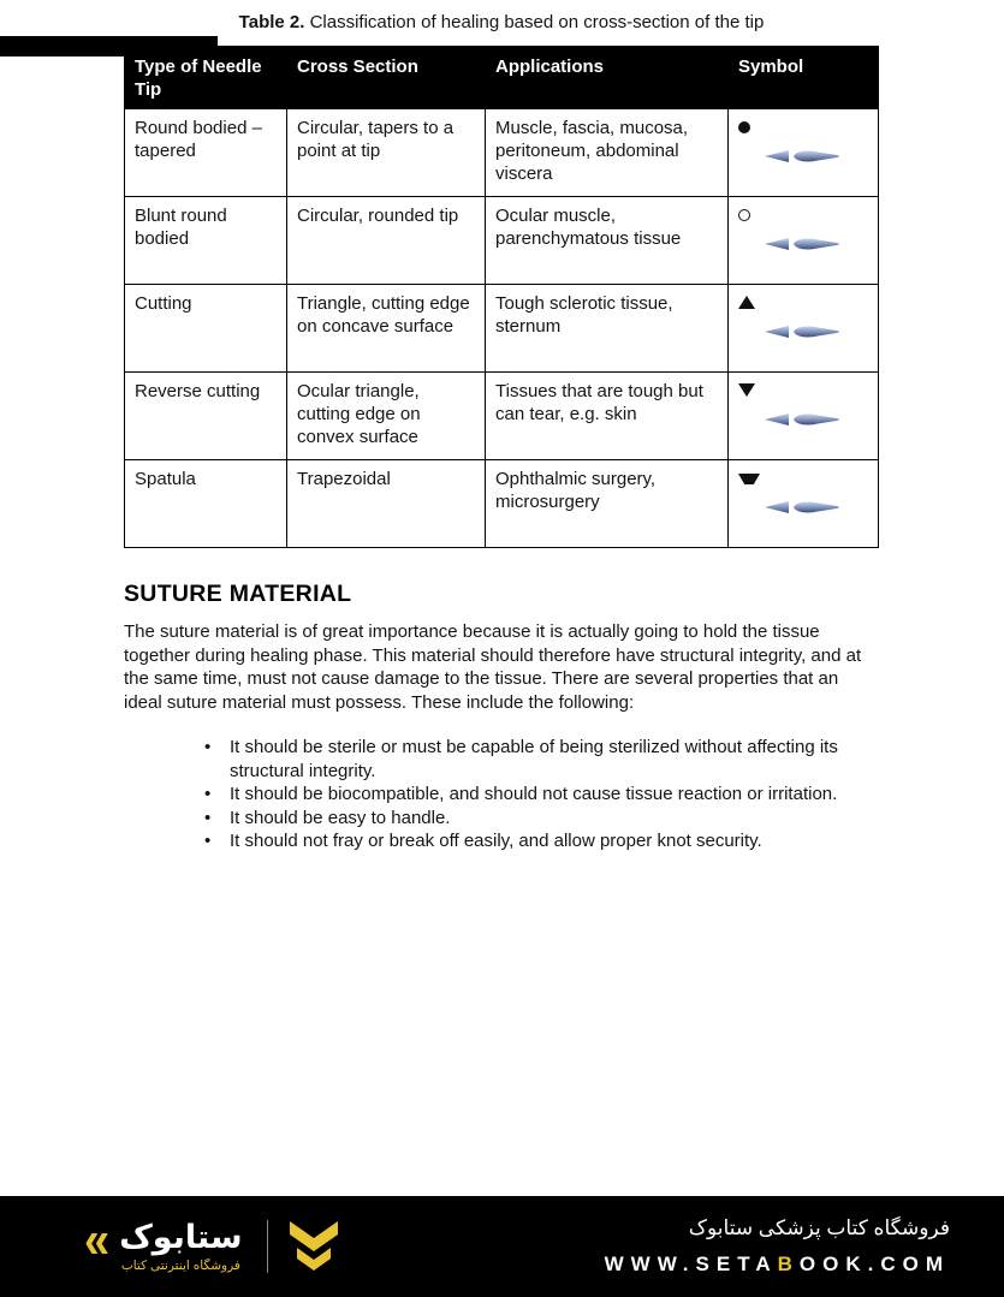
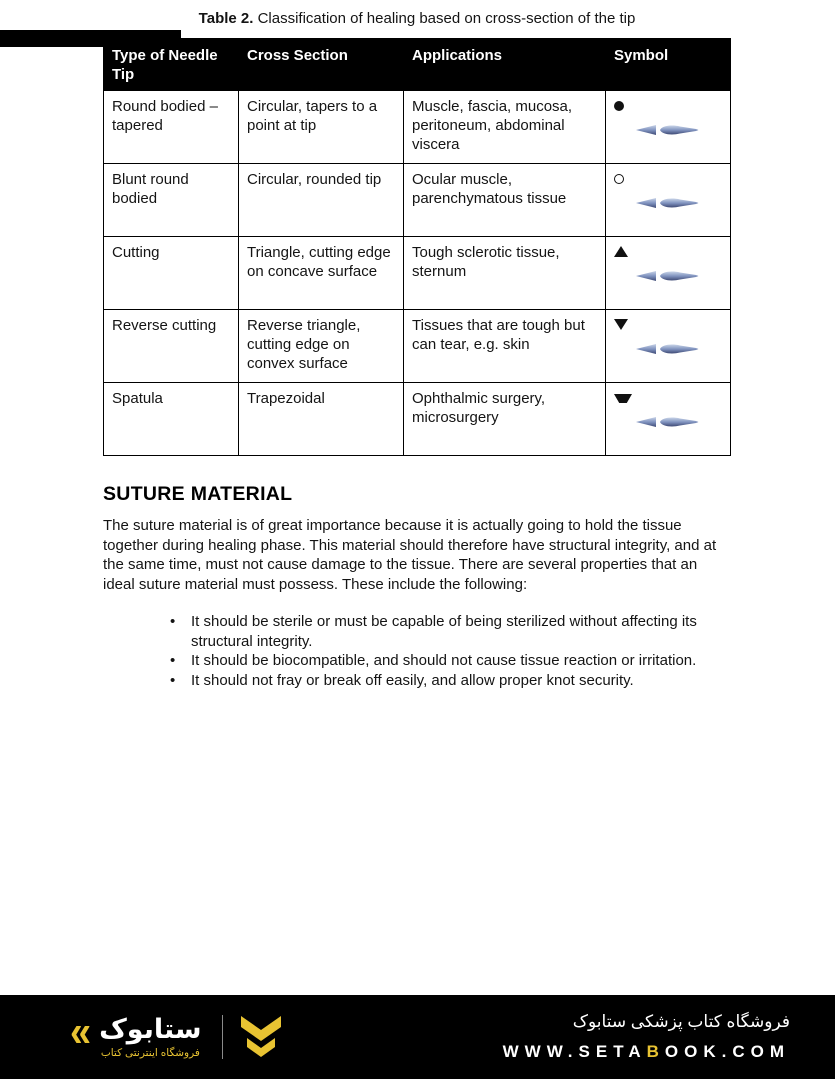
  Table 2. Classification of healing based on cross-section of the tip
  Type of Needle Tip	Cross Section	Applications	Symbol
  Round bodied – tapered	Circular, tapers to a point at tip	Muscle, fascia, mucosa, peritoneum, abdominal viscera
  Blunt round bodied	Circular, rounded tip	Ocular muscle, parenchymatous tissue
  Cutting	Triangle, cutting edge on concave surface	Tough sclerotic tissue, sternum
- Reverse cutting	Ocular triangle, cutting edge on convex surface	Tissues that are tough but can tear, e.g. skin
+ Reverse cutting	Reverse triangle, cutting edge on convex surface	Tissues that are tough but can tear, e.g. skin
  Spatula	Trapezoidal	Ophthalmic surgery, microsurgery
  SUTURE MATERIAL
  The suture material is of great importance because it is actually going to hold the tissue together during healing phase. This material should therefore have structural integrity, and at the same time, must not cause damage to the tissue. There are several properties that an ideal suture material must possess. These include the following:
  It should be sterile or must be capable of being sterilized without affecting its structural integrity.
  It should be biocompatible, and should not cause tissue reaction or irritation.
- It should be easy to handle.
  It should not fray or break off easily, and allow proper knot security.
  «
  ستابوک
  فروشگاه اینترنتی کتاب
  فروشگاه کتاب پزشکی ستابوک
  WWW.SETABOOK.COM
